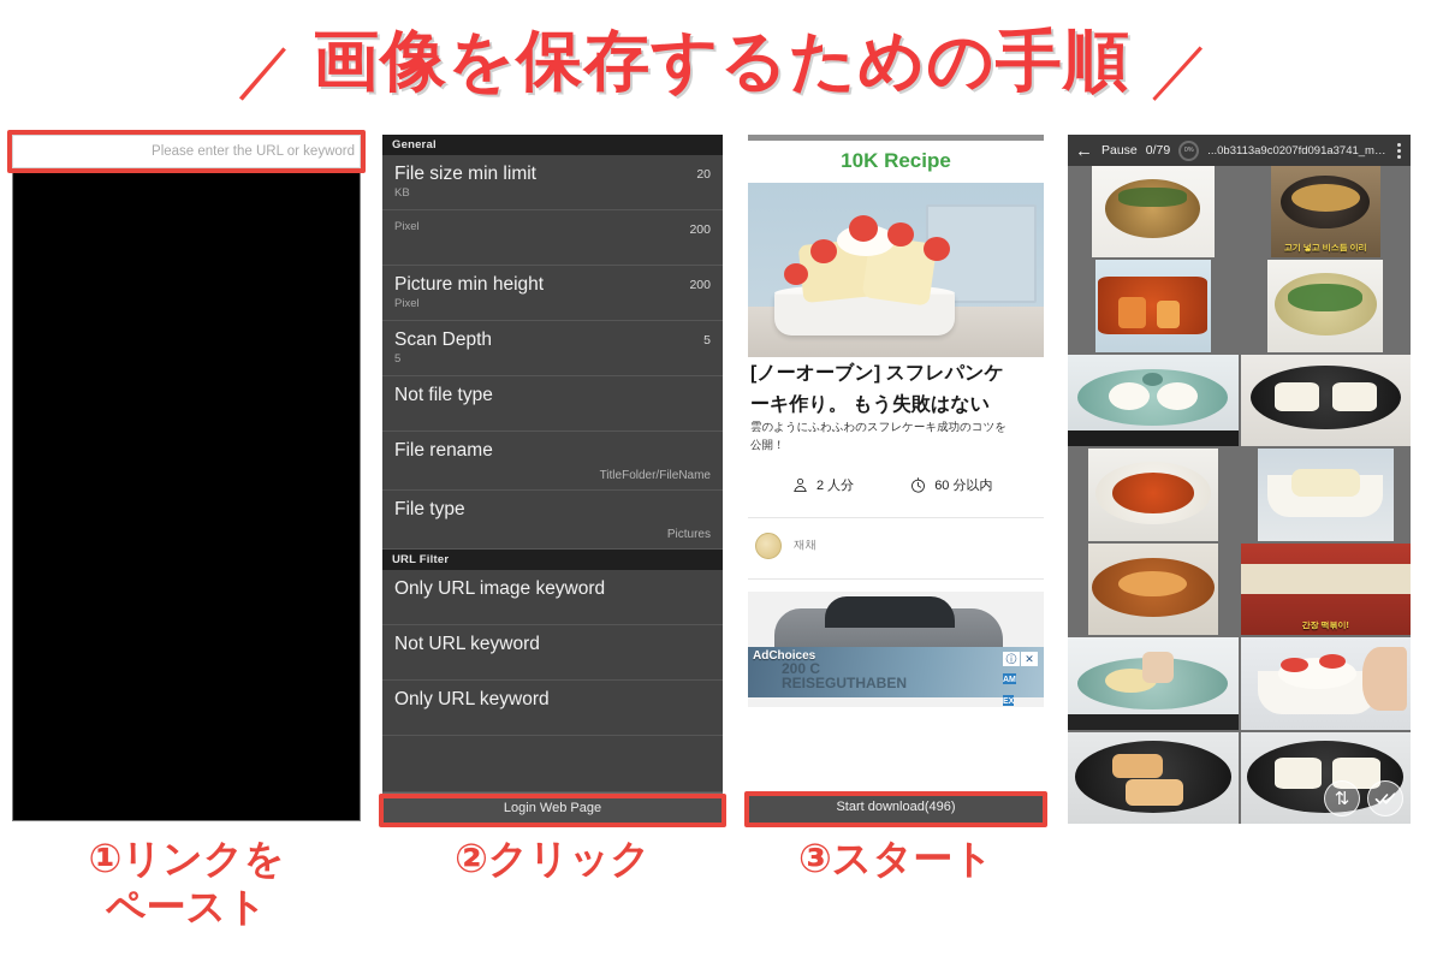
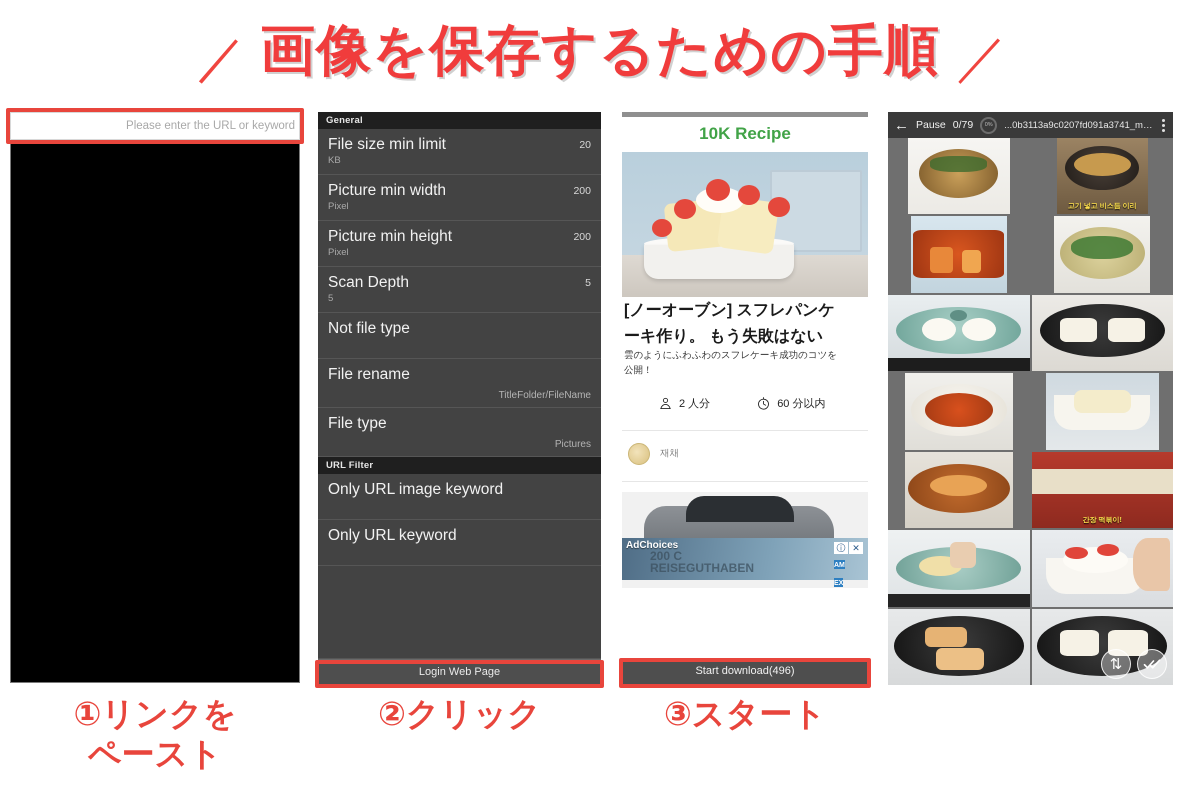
  画像を保存するための手順
  ／
  Please enter the URL or keyword
  General
  File size min limit
  KB
  20
+ Picture min width
  Pixel
  200
  Picture min height
  Pixel
  200
  Scan Depth
  5
  5
  Not file type
  File rename
  TitleFolder/FileName
  File type
  Pictures
  URL Filter
  Only URL image keyword
- Not URL keyword
  Only URL keyword
  Login Web Page
  10K Recipe
  [ノーオーブン] スフレパンケ
  ーキ作り。 もう失敗はない
  雲のようにふわふわのスフレケーキ成功のコツを
  公開！
  2 人分
  60 分以内
  재채
  AdChoices
  200 C
  REISEGUTHABEN
  ⓘ
  ✕
  Start download(496)
  ←
  Pause
  0/79
  ...0b3113a9c0207fd091a3741_m.jp
  ⇅
  ①リンクを
  ペースト
  ②クリック
  ③スタート
